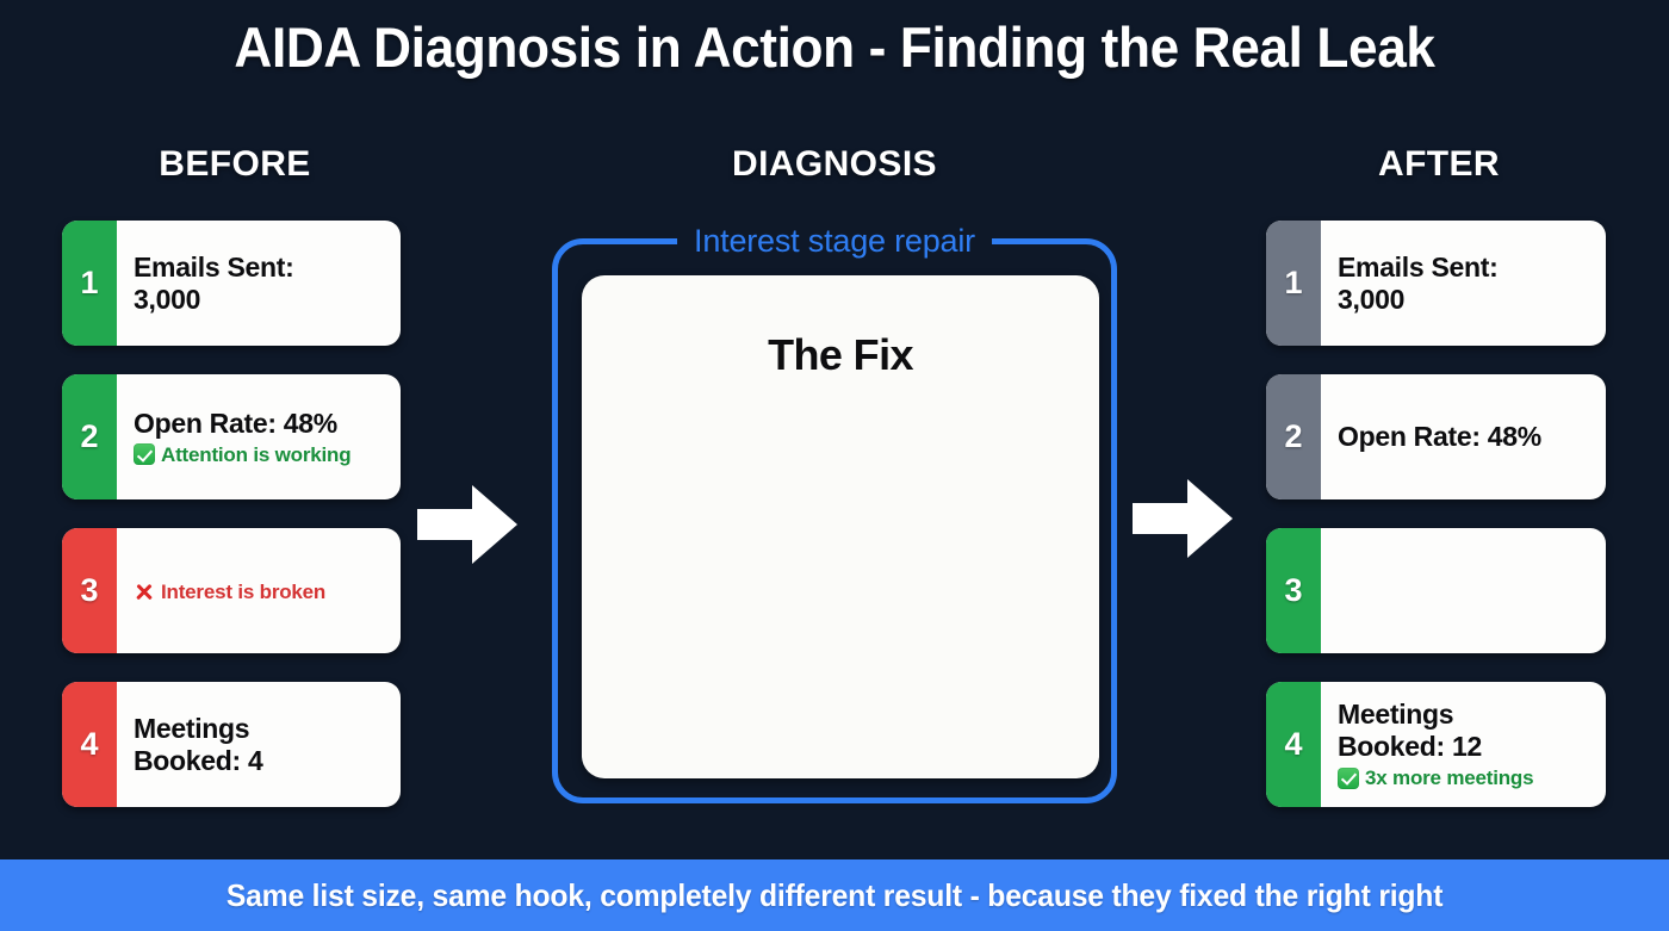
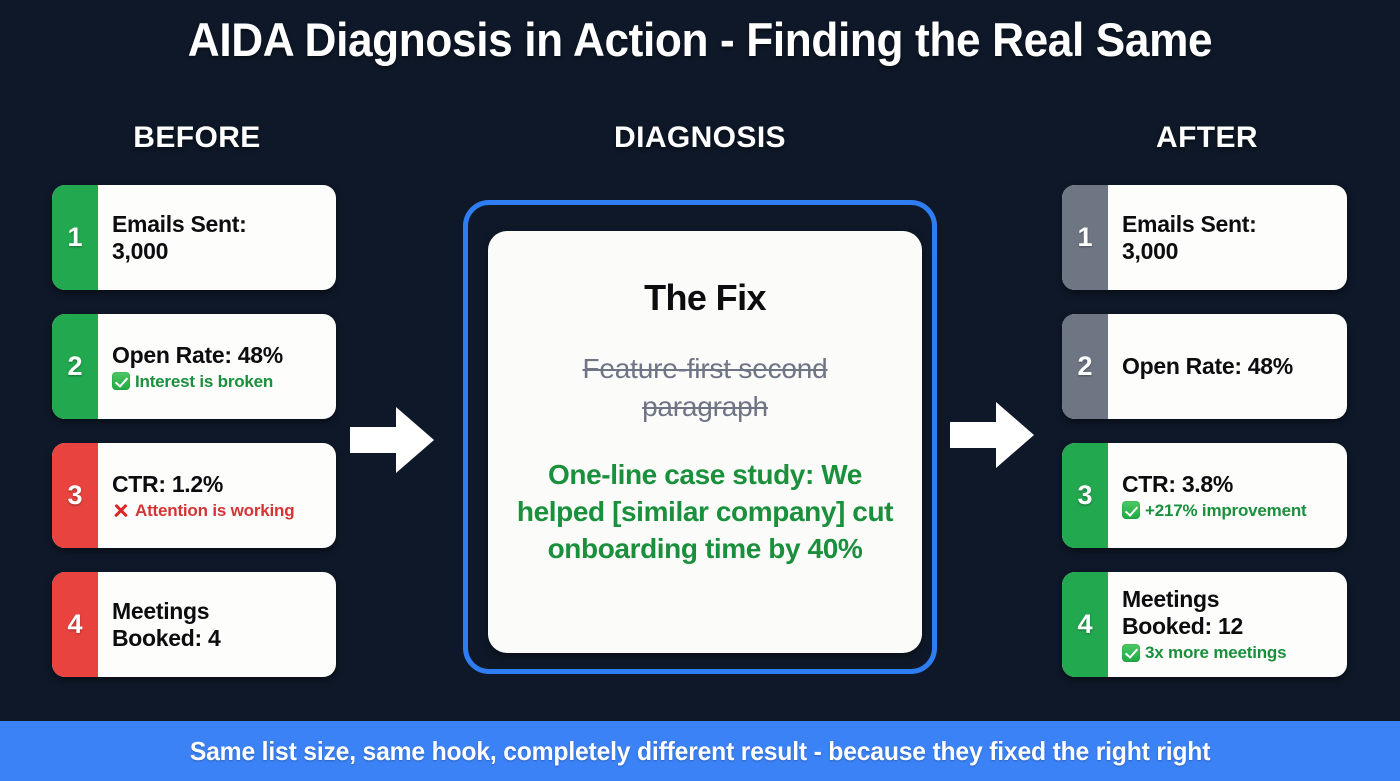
- AIDA Diagnosis in Action - Finding the Real Leak
+ AIDA Diagnosis in Action - Finding the Real Same
  BEFORE
  DIAGNOSIS
  AFTER
  1
  Emails Sent:
  3,000
  2
  Open Rate: 48%
- Attention is working
+ Interest is broken
  3
+ CTR: 1.2%
- Interest is broken
+ Attention is working
  4
  Meetings
  Booked: 4
- Interest stage repair
  The Fix
+ Feature-first second paragraph
+ One-line case study: We helped [similar company] cut onboarding time by 40%
  1
  Emails Sent:
  3,000
  2
  Open Rate: 48%
  3
+ CTR: 3.8%
+ +217% improvement
  4
  Meetings
  Booked: 12
  3x more meetings
  Same list size, same hook, completely different result - because they fixed the right right
